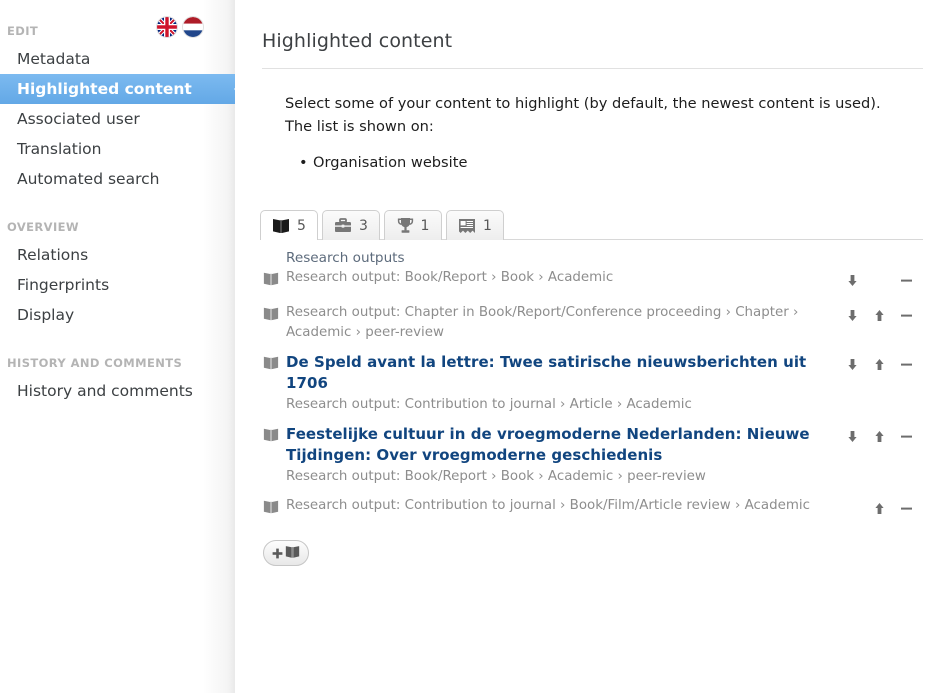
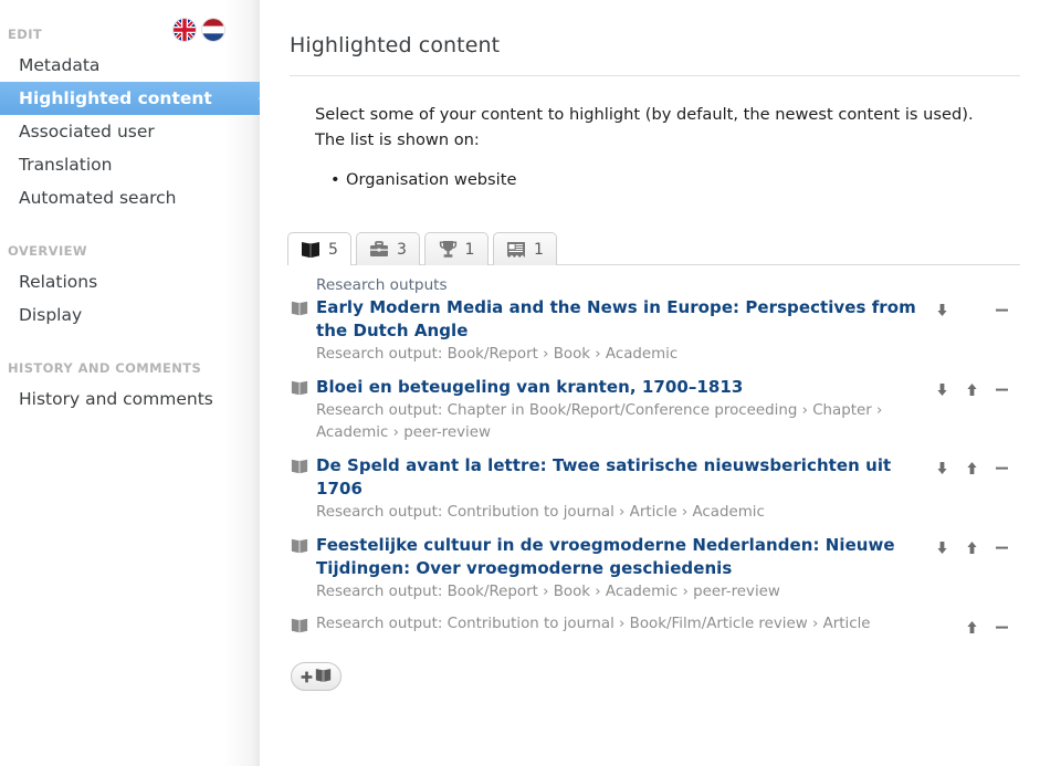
  EDIT
  Metadata
  Highlighted content
  Associated user
  Translation
  Automated search
  OVERVIEW
  Relations
- Fingerprints
  Display
  HISTORY AND COMMENTS
  History and comments
  Highlighted content
  Select some of your content to highlight (by default, the newest content is used). The list is shown on:
  Organisation website
  5
  3
  1
  1
  Research outputs
+ Early Modern Media and the News in Europe: Perspectives from the Dutch Angle
  Research output: Book/Report › Book › Academic
+ Bloei en beteugeling van kranten, 1700–1813
  Research output: Chapter in Book/Report/Conference proceeding › Chapter › Academic › peer-review
  De Speld avant la lettre: Twee satirische nieuwsberichten uit 1706
  Research output: Contribution to journal › Article › Academic
  Feestelijke cultuur in de vroegmoderne Nederlanden: Nieuwe Tijdingen: Over vroegmoderne geschiedenis
  Research output: Book/Report › Book › Academic › peer-review
- Research output: Contribution to journal › Book/Film/Article review › Academic
+ Research output: Contribution to journal › Book/Film/Article review › Article
